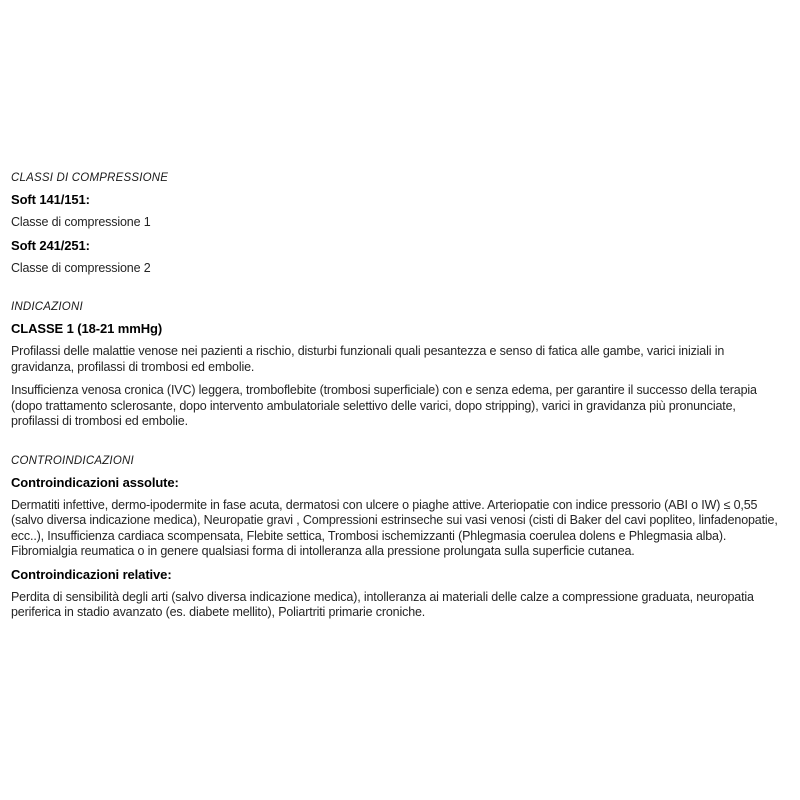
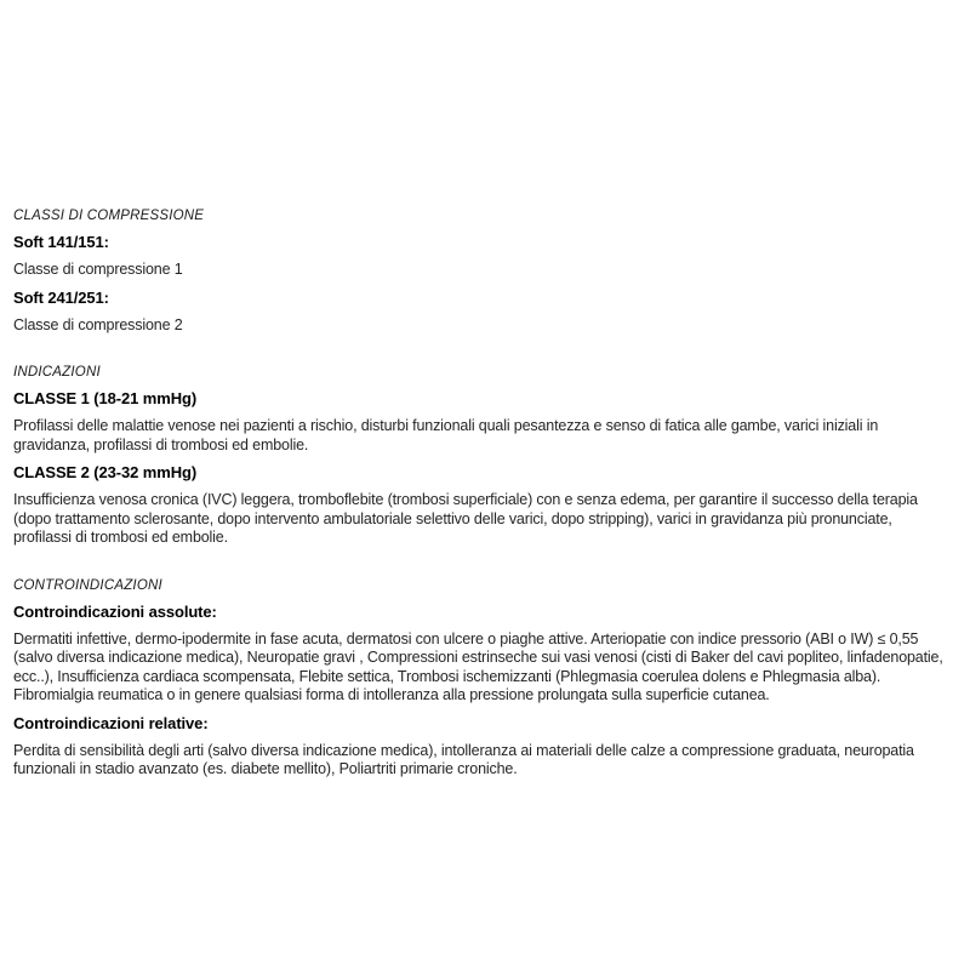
  CLASSI DI COMPRESSIONE
  Soft 141/151:
  Classe di compressione 1
  Soft 241/251:
  Classe di compressione 2
  INDICAZIONI
  CLASSE 1 (18-21 mmHg)
  Profilassi delle malattie venose nei pazienti a rischio, disturbi funzionali quali pesantezza e senso di fatica alle gambe, varici iniziali in gravidanza, profilassi di trombosi ed embolie.
+ CLASSE 2 (23-32 mmHg)
  Insufficienza venosa cronica (IVC) leggera, tromboflebite (trombosi superficiale) con e senza edema, per garantire il successo della terapia (dopo trattamento sclerosante, dopo intervento ambulatoriale selettivo delle varici, dopo stripping), varici in gravidanza più pronunciate, profilassi di trombosi ed embolie.
  CONTROINDICAZIONI
  Controindicazioni assolute:
  Dermatiti infettive, dermo-ipodermite in fase acuta, dermatosi con ulcere o piaghe attive. Arteriopatie con indice pressorio (ABI o IW) ≤ 0,55 (salvo diversa indicazione medica), Neuropatie gravi , Compressioni estrinseche sui vasi venosi (cisti di Baker del cavi popliteo, linfadenopatie, ecc..), Insufficienza cardiaca scompensata, Flebite settica, Trombosi ischemizzanti (Phlegmasia coerulea dolens e Phlegmasia alba). Fibromialgia reumatica o in genere qualsiasi forma di intolleranza alla pressione prolungata sulla superficie cutanea.
  Controindicazioni relative:
- Perdita di sensibilità degli arti (salvo diversa indicazione medica), intolleranza ai materiali delle calze a compressione graduata, neuropatia periferica in stadio avanzato (es. diabete mellito), Poliartriti primarie croniche.
+ Perdita di sensibilità degli arti (salvo diversa indicazione medica), intolleranza ai materiali delle calze a compressione graduata, neuropatia funzionali in stadio avanzato (es. diabete mellito), Poliartriti primarie croniche.
